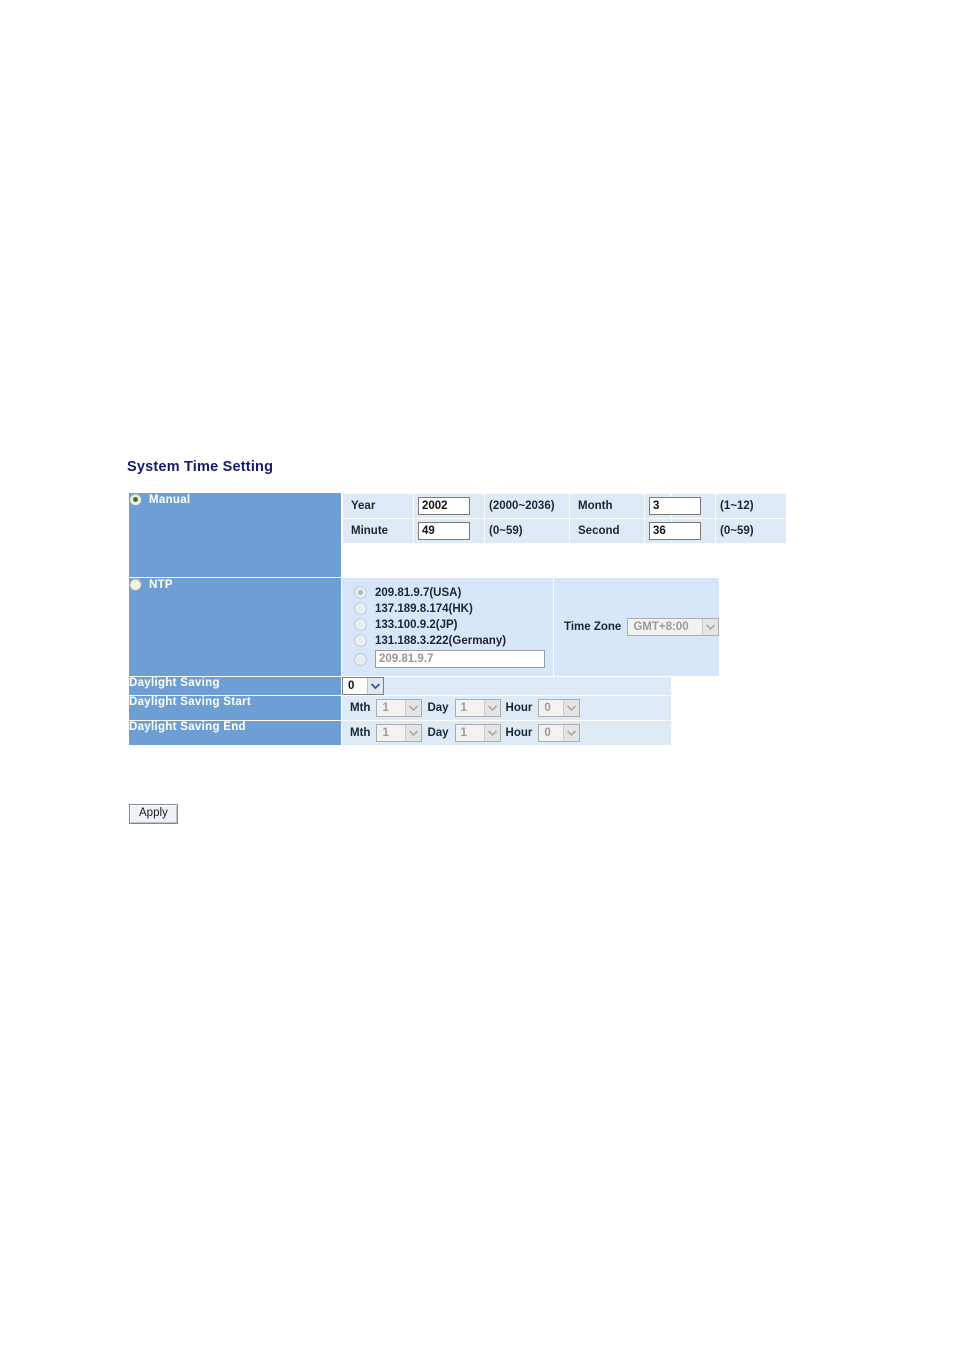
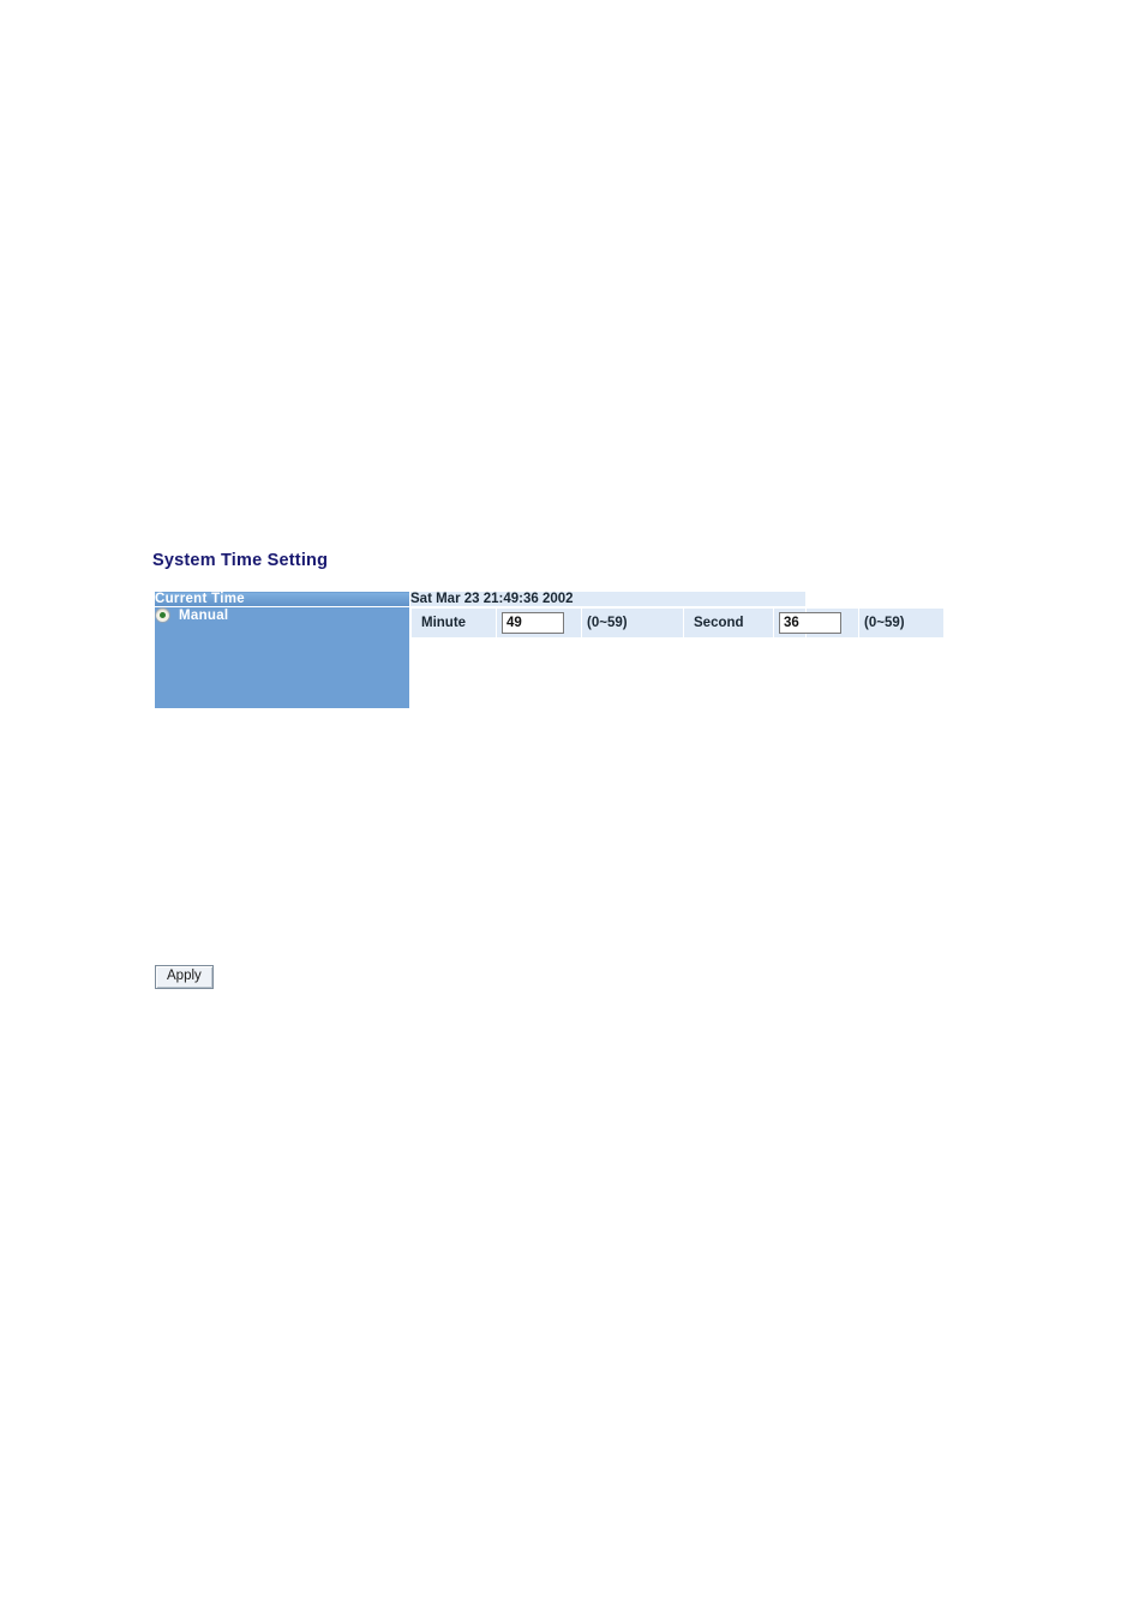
  System Time Setting
+ Current Time	Sat Mar 23 21:49:36 2002
  Manual
- Year	2002	(2000~2036)	Month	3	(1~12)
  Minute	49	(0~59)	Second	36	(0~59)
- NTP	209.81.9.7(USA) 137.189.8.174(HK) 133.100.9.2(JP) 131.188.3.222(Germany) 209.81.9.7 Time Zone GMT+8:00
- Daylight Saving	0
- Daylight Saving Start	Mth 1 Day 1 Hour 0
- Daylight Saving End	Mth 1 Day 1 Hour 0
  Apply
